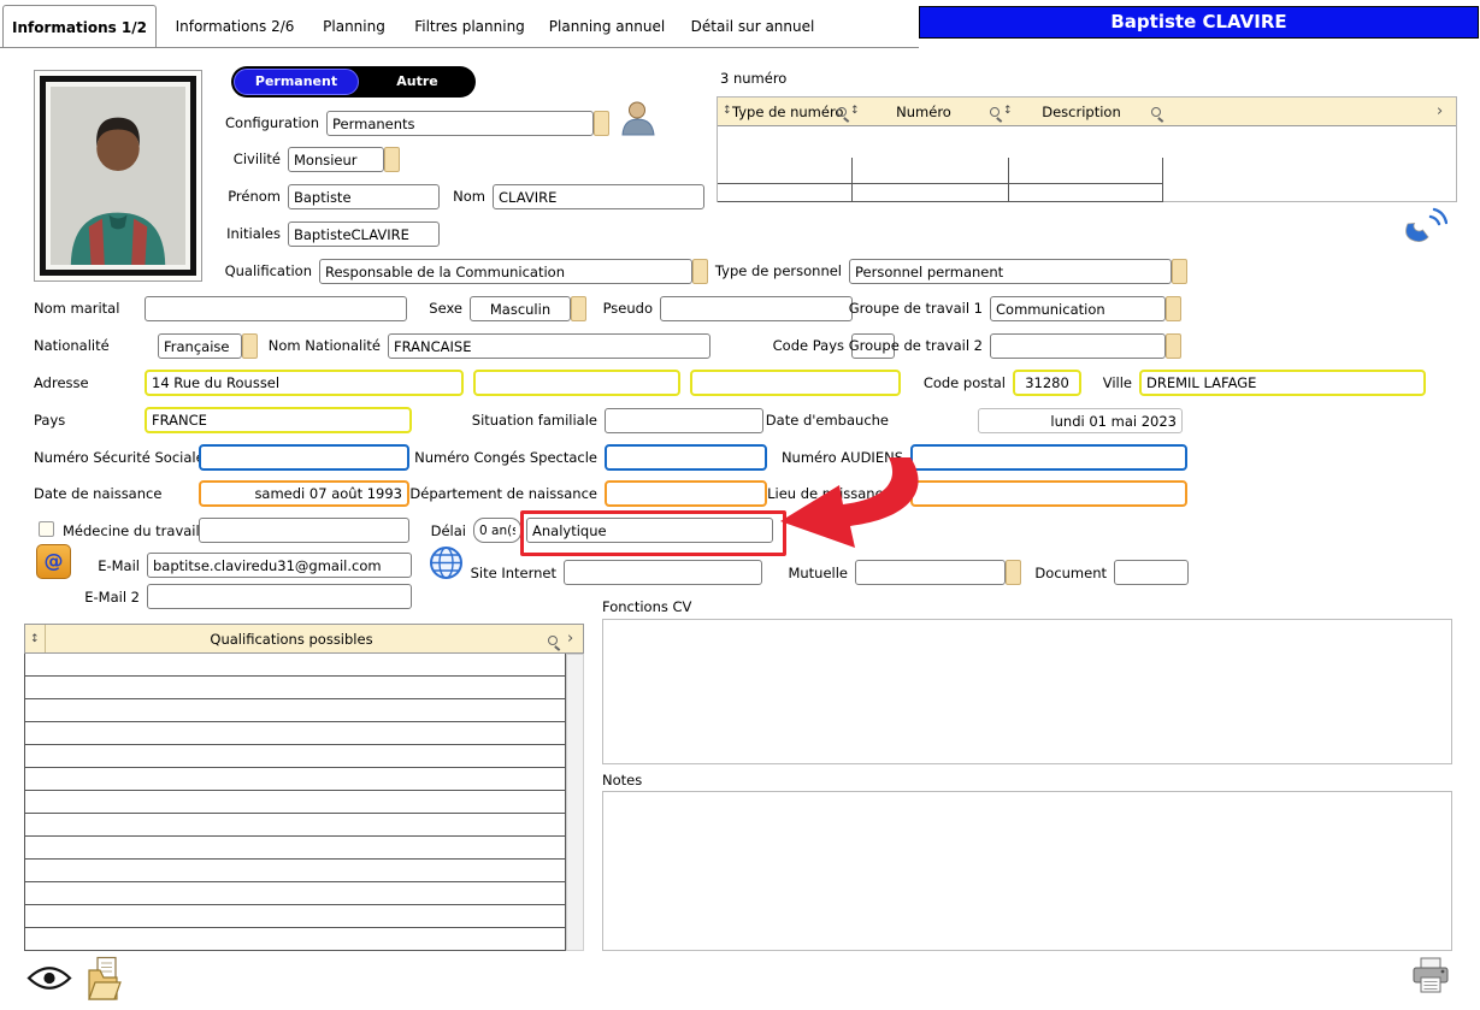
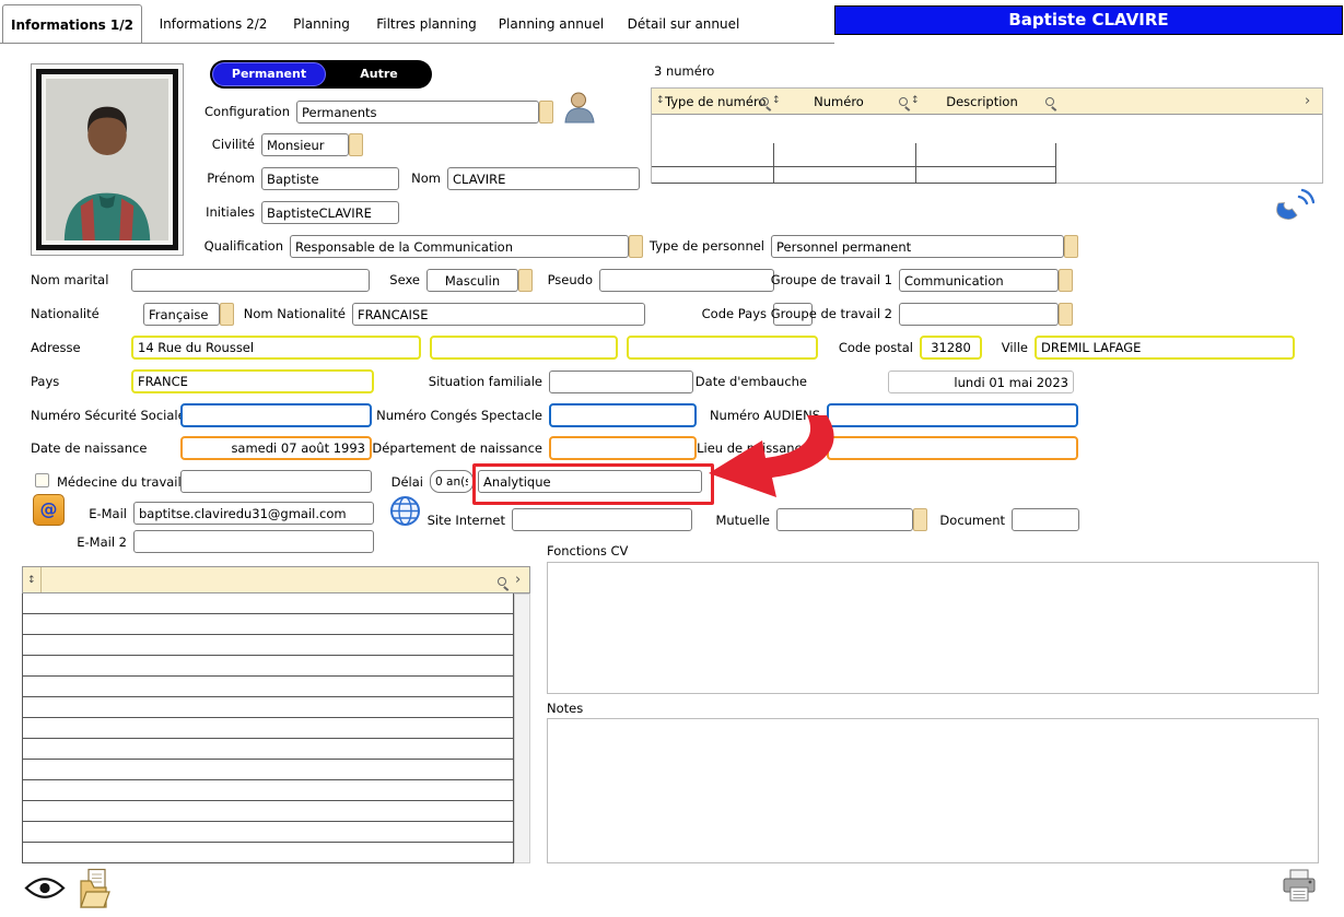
  Informations 1/2
- Informations 2/6
+ Informations 2/2
  Planning
  Filtres planning
  Planning annuel
  Détail sur annuel
  Baptiste CLAVIRE
  Permanent
  Autre
  Configuration
  Permanents
  Civilité
  Monsieur
  Prénom
  Baptiste
  Nom
  CLAVIRE
  Initiales
  BaptisteCLAVIRE
  Qualification
  Responsable de la Communication
  Type de personnel
  Personnel permanent
  Nom marital
  Sexe
  Masculin
  Pseudo
  Groupe de travail 1
  Communication
  Nationalité
  Française
  Nom Nationalité
  FRANCAISE
  Code Pays
  Groupe de travail 2
  Adresse
  14 Rue du Roussel
  Code postal
  31280
  Ville
  DREMIL LAFAGE
  Pays
  FRANCE
  Situation familiale
  Date d'embauche
  lundi 01 mai 2023
  Numéro Sécurité Social
  Numéro Congés Spectacle
  Numéro AUDIE
  Date de naissance
  samedi 07 août 1993
  Département de naissance
  Lieu deissanc
  Médecine du travai
  Délai
  0 an(s
  Analytique
  @
  E-Mail
  baptitse.claviredu31@gmail.com
  Site Internet
  Mutuelle
  Document
  E-Mail 2
  3 numéro
  ↕
  Type de numér
  ↕
  Numéro
  ↕
  Description
  ›
  ↕
- Qualifications possibles
  ›
  Fonctions CV
  Notes
